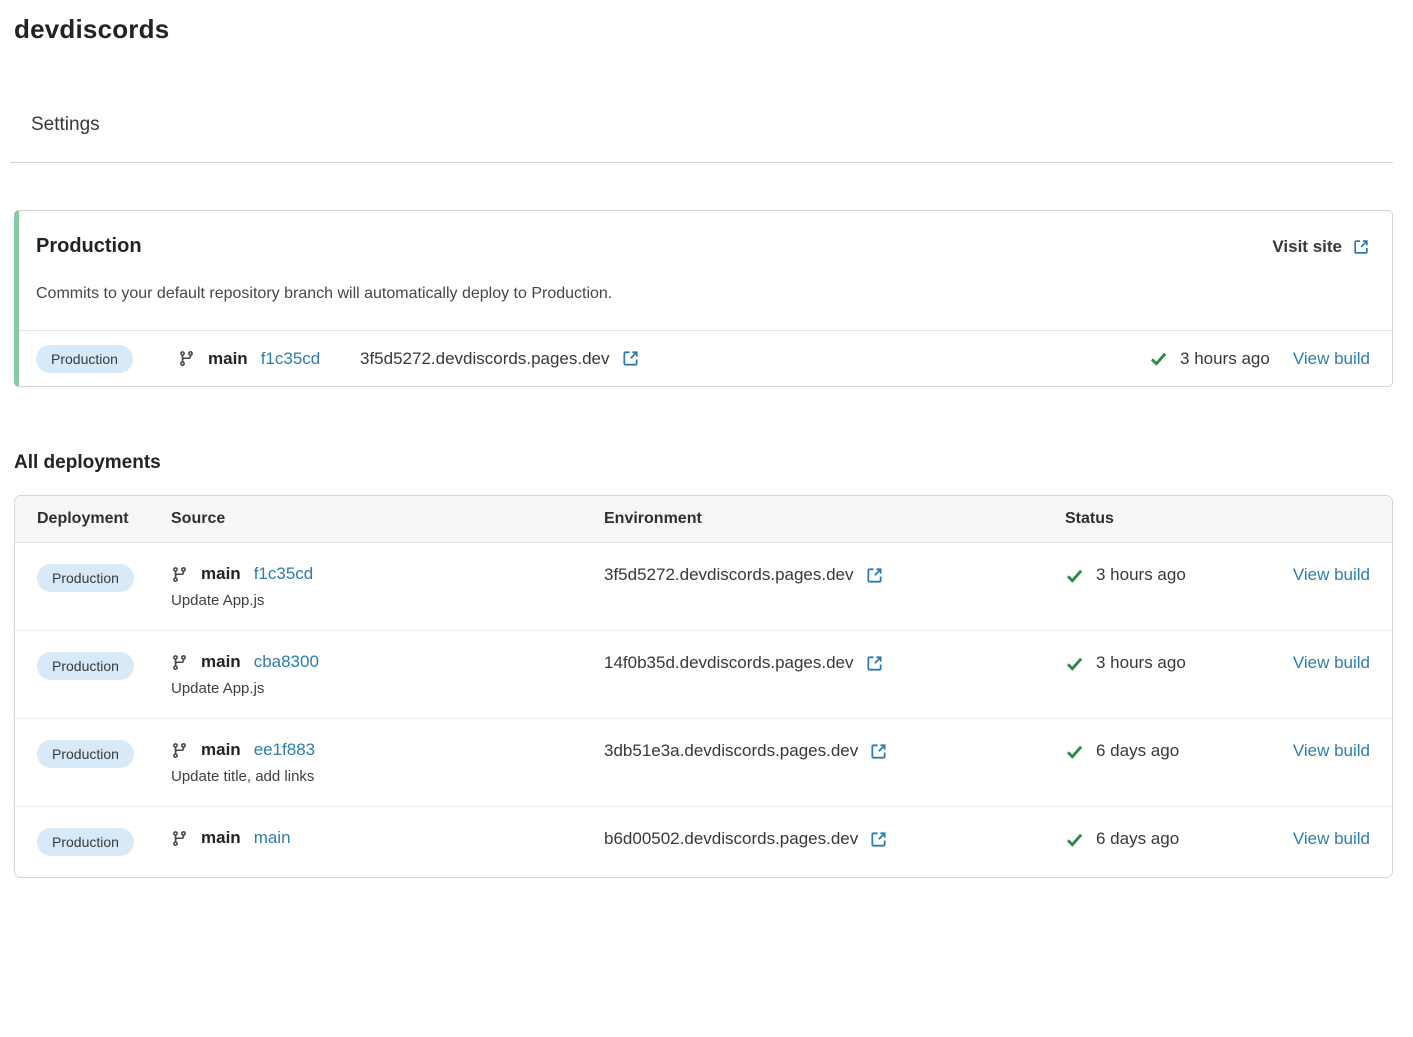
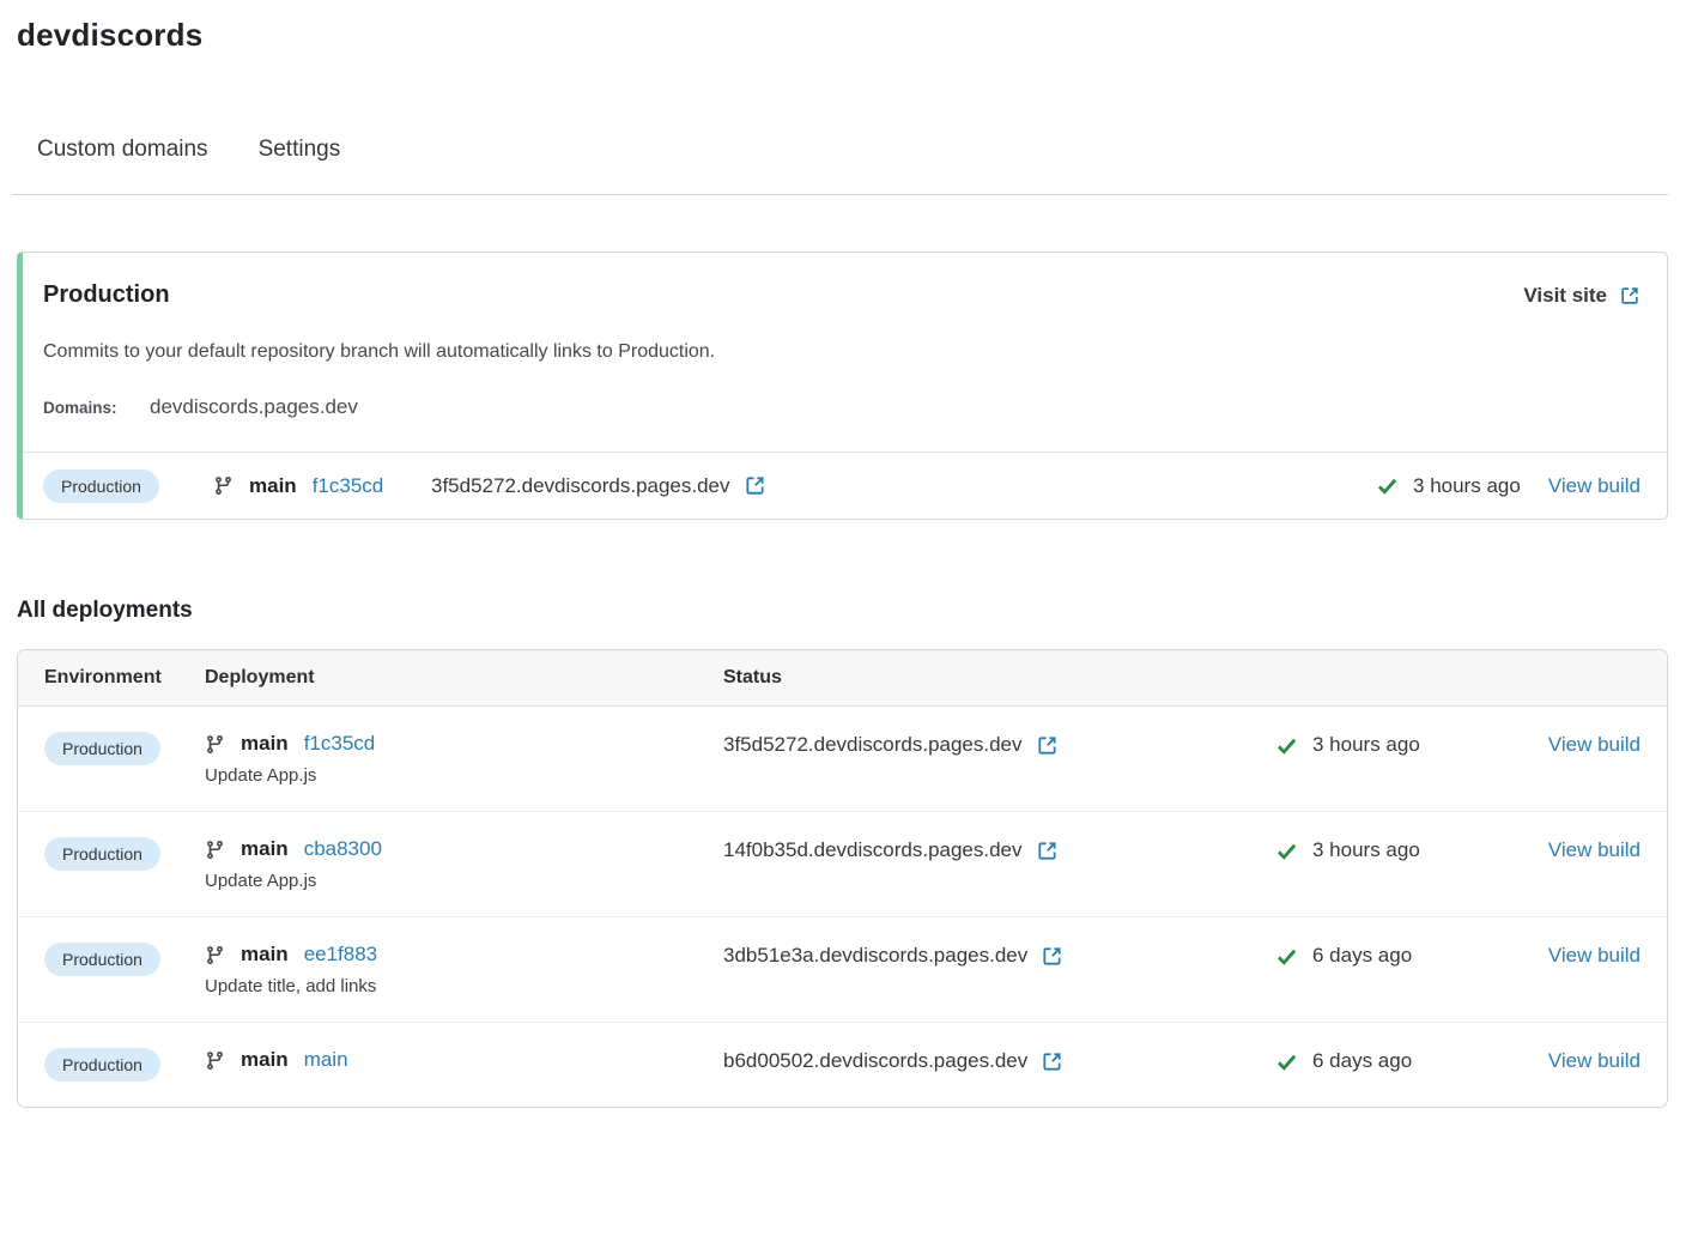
  devdiscords
+ Custom domains
  Settings
  Production
  Visit site
- Commits to your default repository branch will automatically deploy to Production.
+ Commits to your default repository branch will automatically links to Production.
+ Domains:
+ devdiscords.pages.dev
  Production
  main
  f1c35cd
  3f5d5272.devdiscords.pages.dev
  3 hours ago
  View build
  All deployments
- Deployment
+ Environment
- Source
- Environment
+ Deployment
  Status
  Production
  main
  f1c35cd
  Update App.js
  3f5d5272.devdiscords.pages.dev
  3 hours ago
  View build
  Production
  main
  cba8300
  Update App.js
  14f0b35d.devdiscords.pages.dev
  3 hours ago
  View build
  Production
  main
  ee1f883
  Update title, add links
  3db51e3a.devdiscords.pages.dev
  6 days ago
  View build
  Production
  main
  main
  b6d00502.devdiscords.pages.dev
  6 days ago
  View build
